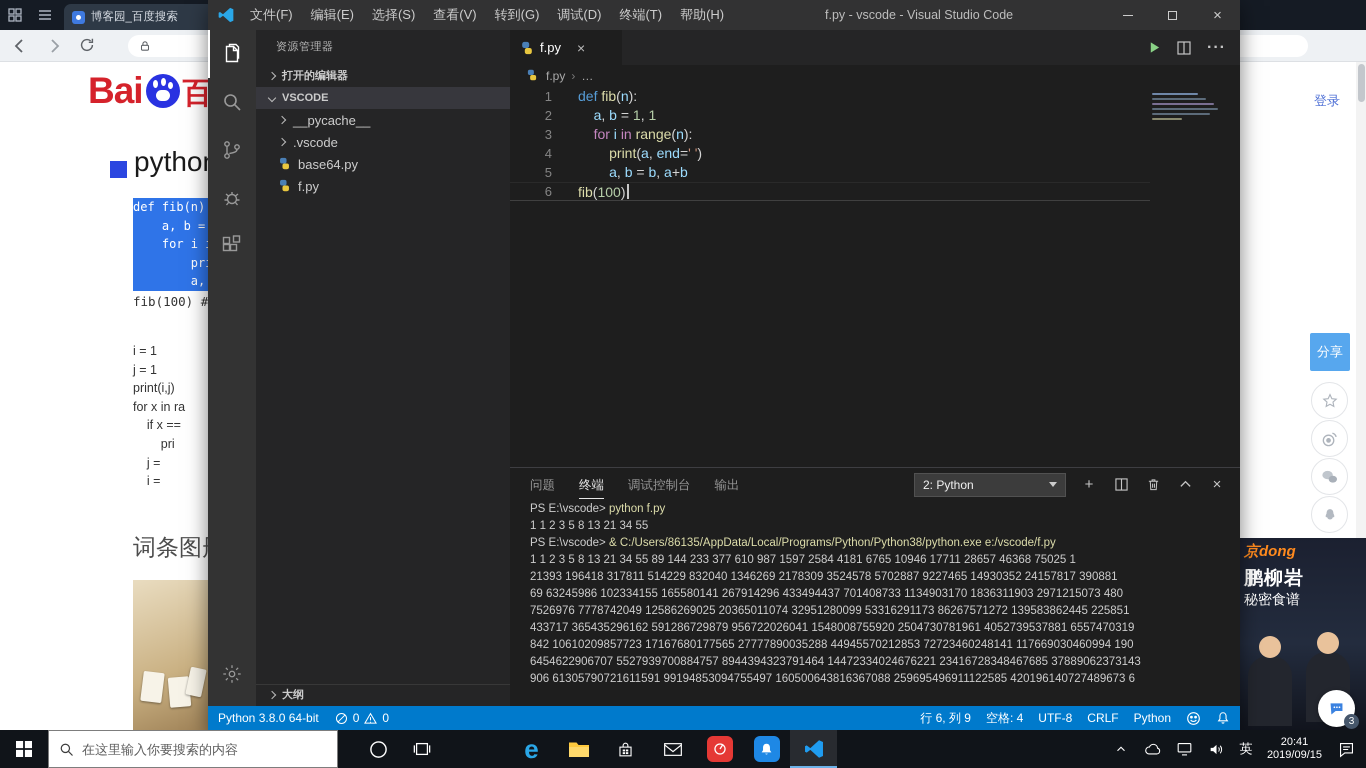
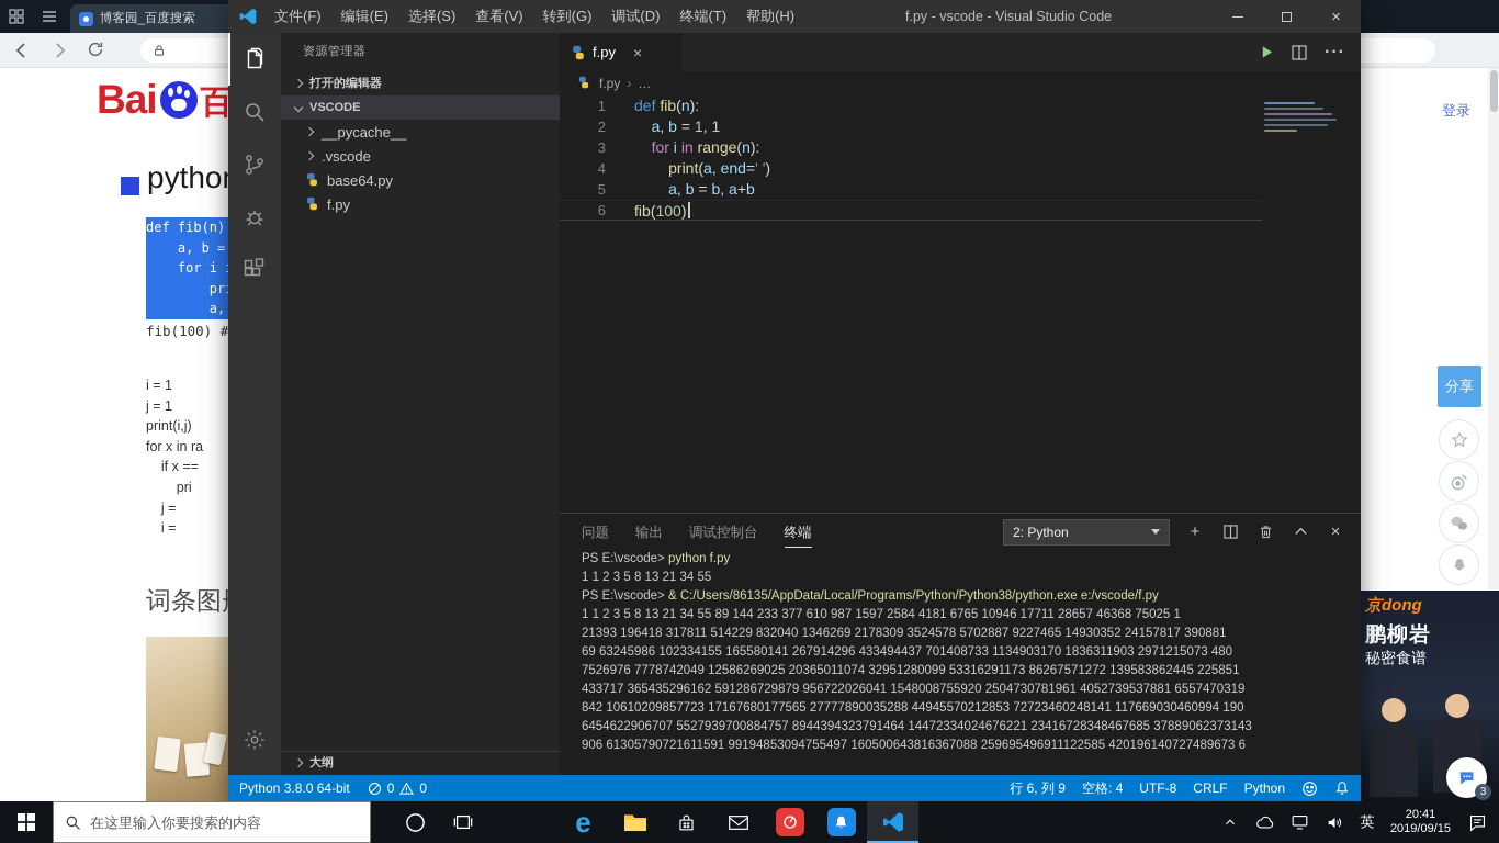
  博客园_百度搜索
  Bai
  pytho
  def fib(n)
  fib(100) #
  i = 1
  j = 1
  print(i,j)
  for x in ra
  if x ==
  pri
  j =
  i =
  词条图
  登录
  分享
  京dong
  鹏柳岩
  秘密食谱
  3
  文件(F)
  编辑(E)
  选择(S)
  查看(V)
  转到(G)
  调试(D)
  终端(T)
  帮助(H)
  f.py - vscode - Visual Studio Code
  ×
  资源管理器
  打开的编辑器
  VSCODE
  __pycache__
  .vscode
  base64.py
  f.py
  大纲
  f.py
  ×
  ···
  f.py
  ›
  …
  1
  def fib(n):
  2
  a, b = 1, 1
  3
  for i in range(n):
  4
  print(a, end=' ')
  5
  a, b = b, a+b
  6
  fib(100)
  问题
- 终端
+ 输出
  调试控制台
- 输出
+ 终端
  2: Python
  +
  ×
  PS E:\vscode> python f.py
  1 1 2 3 5 8 13 21 34 55
  PS E:\vscode> & C:/Users/86135/AppData/Local/Programs/Python/Python38/python.exe e:/vscode/f.py
  1 1 2 3 5 8 13 21 34 55 89 144 233 377 610 987 1597 2584 4181 6765 10946 17711 28657 46368 75025 1
  21393 196418 317811 514229 832040 1346269 2178309 3524578 5702887 9227465 14930352 24157817 390881
  69 63245986 102334155 165580141 267914296 433494437 701408733 1134903170 1836311903 2971215073 480
  7526976 7778742049 12586269025 20365011074 32951280099 53316291173 86267571272 139583862445 225851
  433717 365435296162 591286729879 956722026041 1548008755920 2504730781961 4052739537881 6557470319
  842 10610209857723 17167680177565 27777890035288 44945570212853 72723460248141 117669030460994 190
  6454622906707 5527939700884757 8944394323791464 14472334024676221 23416728348467685 37889062373143
  906 61305790721611591 99194853094755497 160500643816367088 259695496911122585 420196140727489673 6
  Python 3.8.0 64-bit
  0
  0
  行 6, 列 9
  空格: 4
  UTF-8
  CRLF
  Python
  在这里输入你要搜索的内容
  e
  英
  20:41
  2019/09/15
